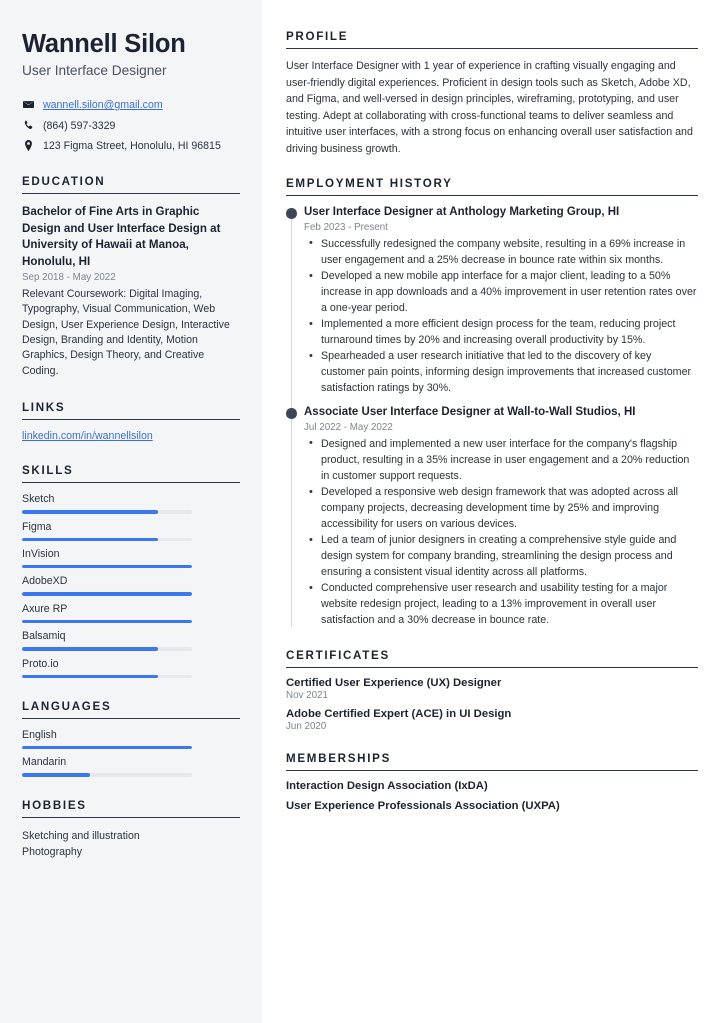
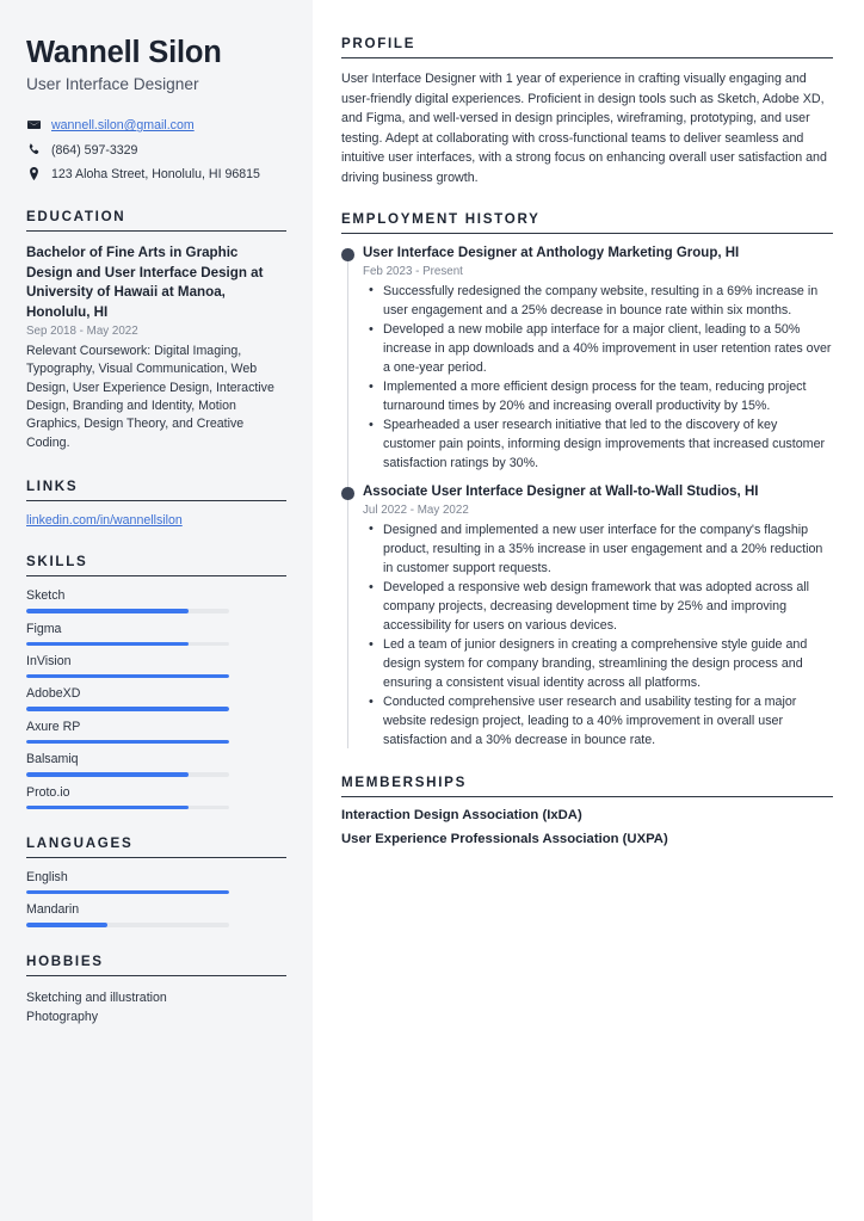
  Wannell Silon
  User Interface Designer
  wannell.silon@gmail.com
  (864) 597-3329
- 123 Figma Street, Honolulu, HI 96815
+ 123 Aloha Street, Honolulu, HI 96815
  EDUCATION
  Bachelor of Fine Arts in Graphic Design and User Interface Design at University of Hawaii at Manoa, Honolulu, HI
  Sep 2018 - May 2022
  Relevant Coursework: Digital Imaging, Typography, Visual Communication, Web Design, User Experience Design, Interactive Design, Branding and Identity, Motion Graphics, Design Theory, and Creative Coding.
  LINKS
  linkedin.com/in/wannellsilon
  SKILLS
  Sketch
  Figma
  InVision
  AdobeXD
  Axure RP
  Balsamiq
  Proto.io
  LANGUAGES
  English
  Mandarin
  HOBBIES
  Sketching and illustration
  Photography
  PROFILE
  User Interface Designer with 1 year of experience in crafting visually engaging and user-friendly digital experiences. Proficient in design tools such as Sketch, Adobe XD, and Figma, and well-versed in design principles, wireframing, prototyping, and user testing. Adept at collaborating with cross-functional teams to deliver seamless and intuitive user interfaces, with a strong focus on enhancing overall user satisfaction and driving business growth.
  EMPLOYMENT HISTORY
  User Interface Designer at Anthology Marketing Group, HI
  Feb 2023 - Present
  Successfully redesigned the company website, resulting in a 69% increase in user engagement and a 25% decrease in bounce rate within six months.
  Developed a new mobile app interface for a major client, leading to a 50% increase in app downloads and a 40% improvement in user retention rates over a one-year period.
  Implemented a more efficient design process for the team, reducing project turnaround times by 20% and increasing overall productivity by 15%.
  Spearheaded a user research initiative that led to the discovery of key customer pain points, informing design improvements that increased customer satisfaction ratings by 30%.
  Associate User Interface Designer at Wall-to-Wall Studios, HI
  Jul 2022 - May 2022
  Designed and implemented a new user interface for the company's flagship product, resulting in a 35% increase in user engagement and a 20% reduction in customer support requests.
  Developed a responsive web design framework that was adopted across all company projects, decreasing development time by 25% and improving accessibility for users on various devices.
  Led a team of junior designers in creating a comprehensive style guide and design system for company branding, streamlining the design process and ensuring a consistent visual identity across all platforms.
- Conducted comprehensive user research and usability testing for a major website redesign project, leading to a 13% improvement in overall user satisfaction and a 30% decrease in bounce rate.
+ Conducted comprehensive user research and usability testing for a major website redesign project, leading to a 40% improvement in overall user satisfaction and a 30% decrease in bounce rate.
- CERTIFICATES
- Certified User Experience (UX) Designer
- Nov 2021
- Adobe Certified Expert (ACE) in UI Design
- Jun 2020
  MEMBERSHIPS
  Interaction Design Association (IxDA)
  User Experience Professionals Association (UXPA)
